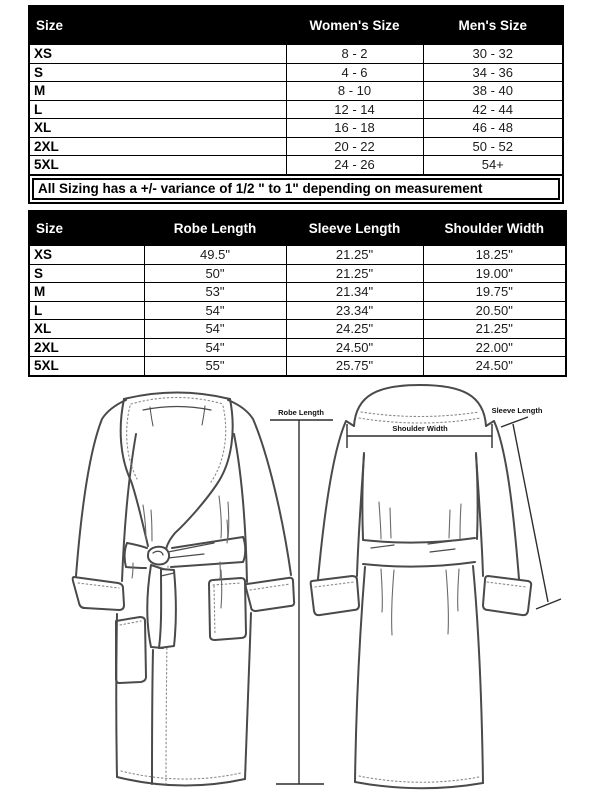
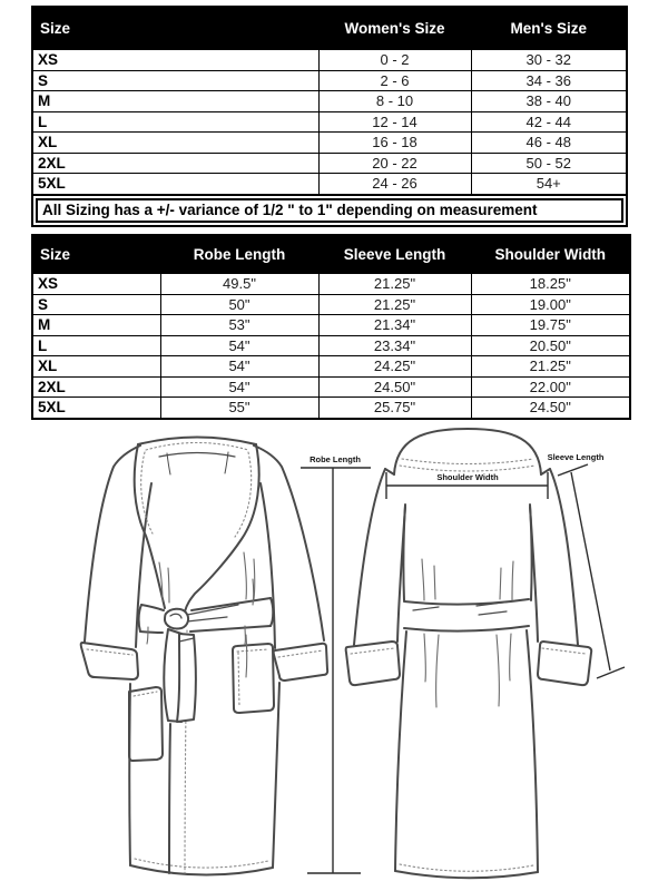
  Size	Women's Size	Men's Size
- XS	8 - 2	30 - 32
+ XS	0 - 2	30 - 32
- S	4 - 6	34 - 36
+ S	2 - 6	34 - 36
  M	8 - 10	38 - 40
  L	12 - 14	42 - 44
  XL	16 - 18	46 - 48
  2XL	20 - 22	50 - 52
  5XL	24 - 26	54+
  All Sizing has a +/- variance of 1/2 " to 1" depending on measurement
  Size	Robe Length	Sleeve Length	Shoulder Width
  XS	49.5"	21.25"	18.25"
  S	50"	21.25"	19.00"
  M	53"	21.34"	19.75"
  L	54"	23.34"	20.50"
  XL	54"	24.25"	21.25"
  2XL	54"	24.50"	22.00"
  5XL	55"	25.75"	24.50"
  Robe Length
  Shoulder Width
  Sleeve Length
